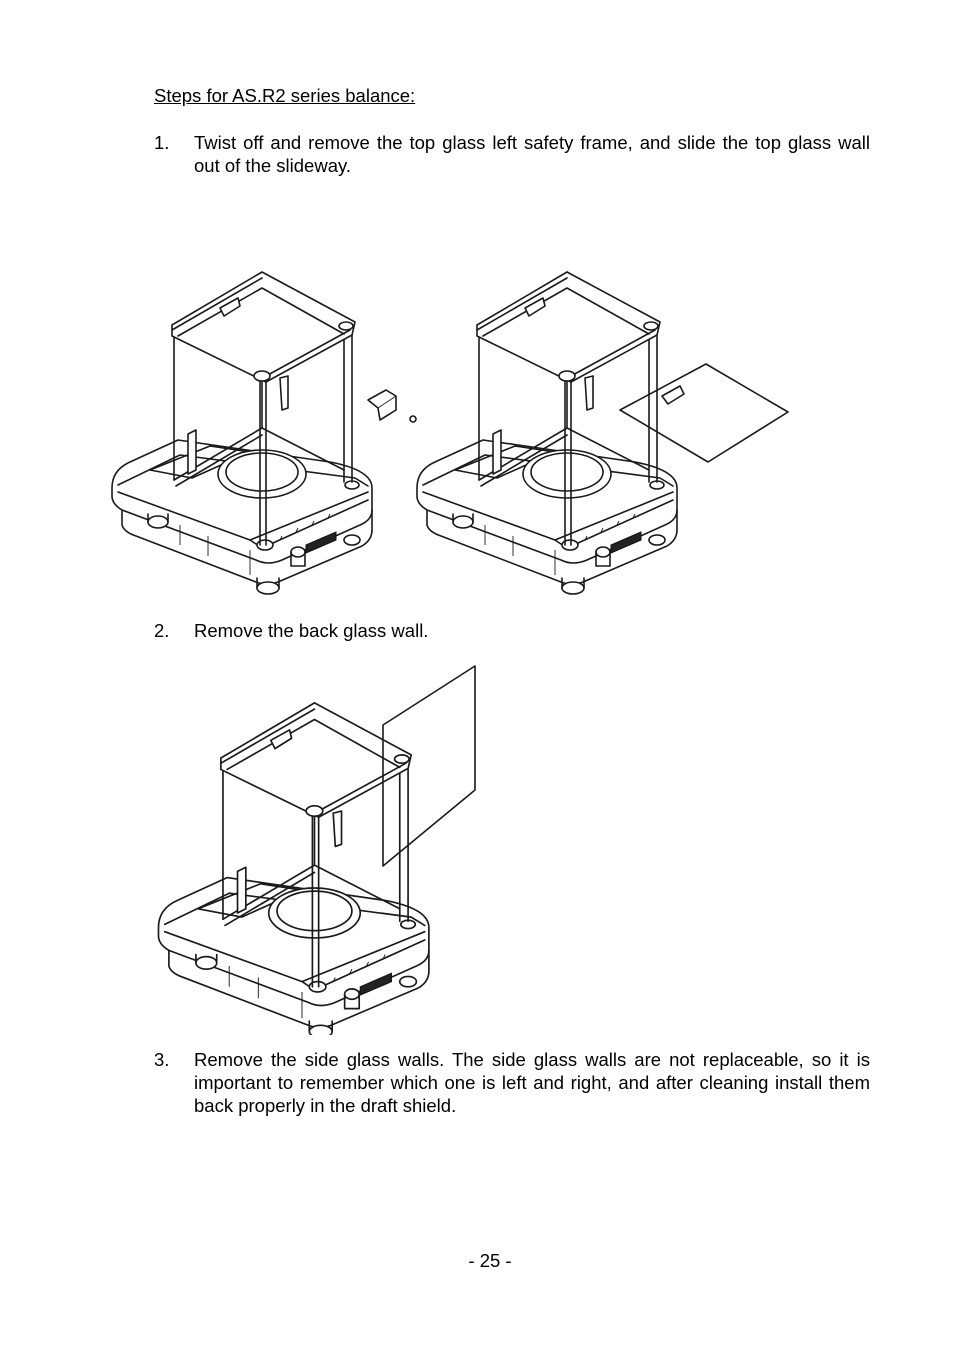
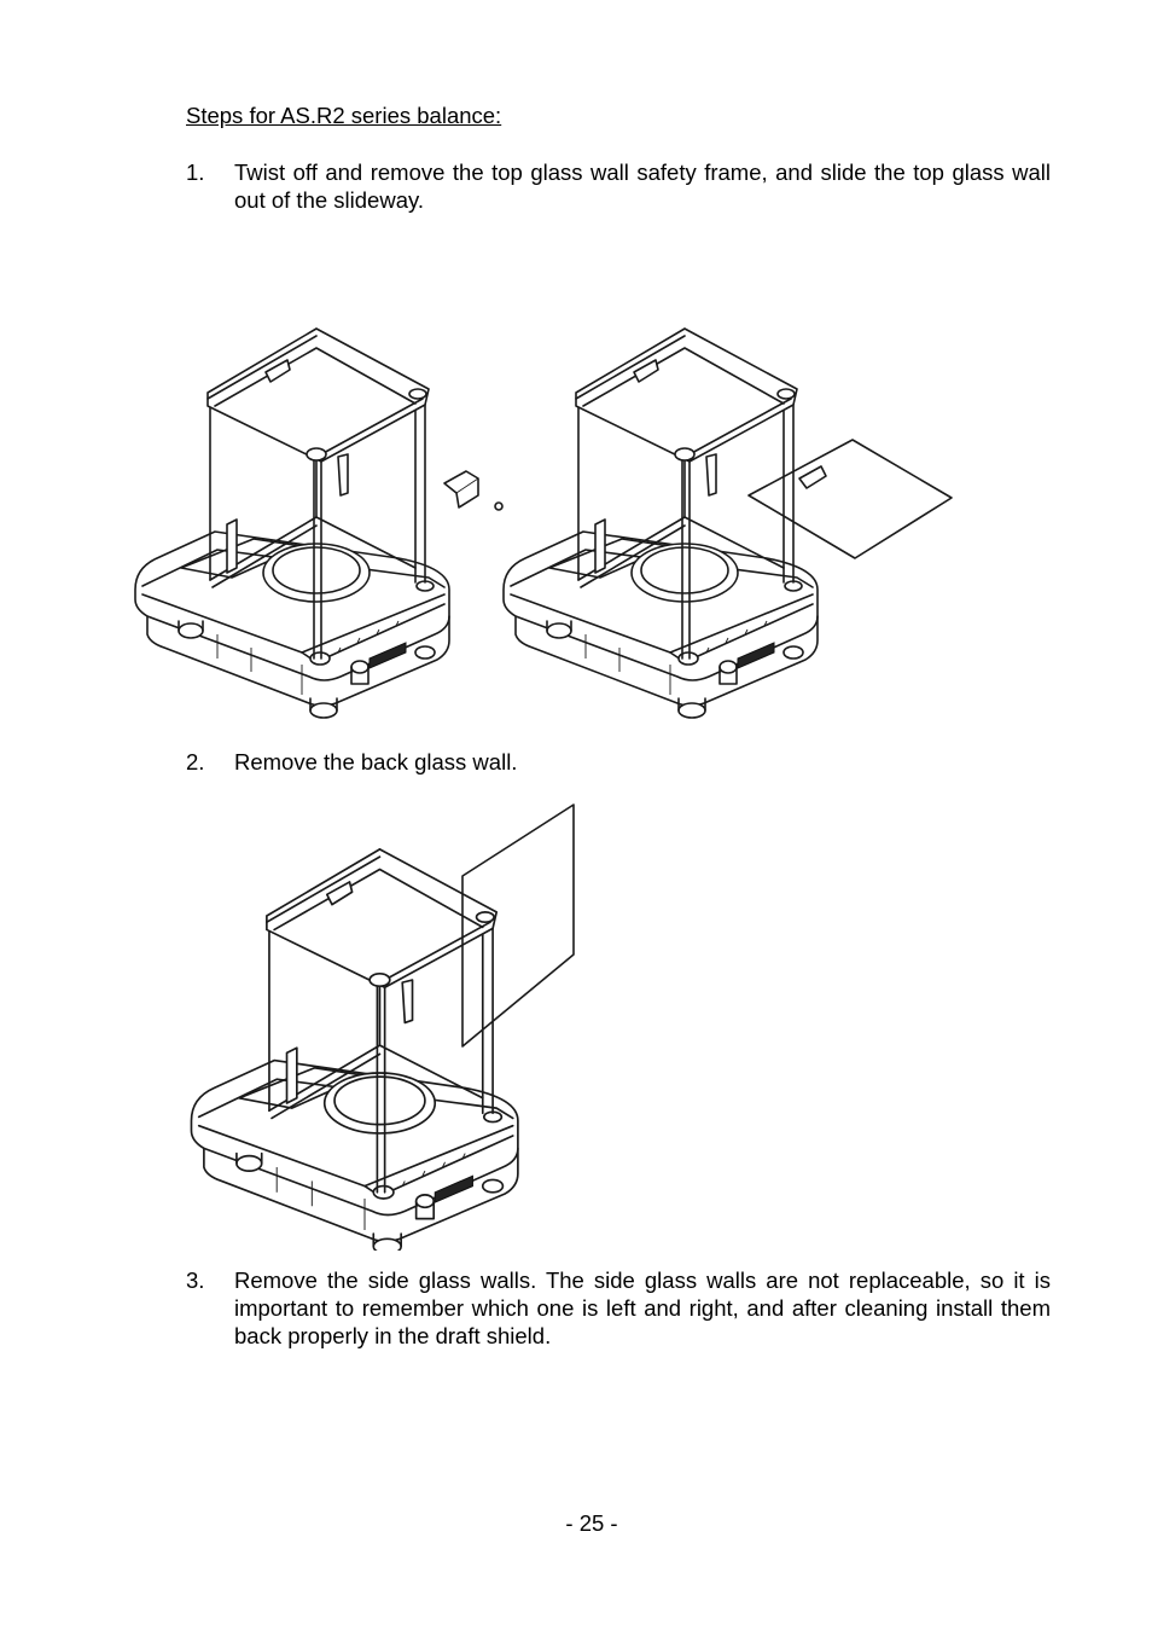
  Steps for AS.R2 series balance:
  1.
- Twist off and remove the top glass left safety frame, and slide the top glass wall out of the slideway.
+ Twist off and remove the top glass wall safety frame, and slide the top glass wall out of the slideway.
  2.
  Remove the back glass wall.
  3.
  Remove the side glass walls. The side glass walls are not replaceable, so it is important to remember which one is left and right, and after cleaning install them back properly in the draft shield.
  - 25 -
